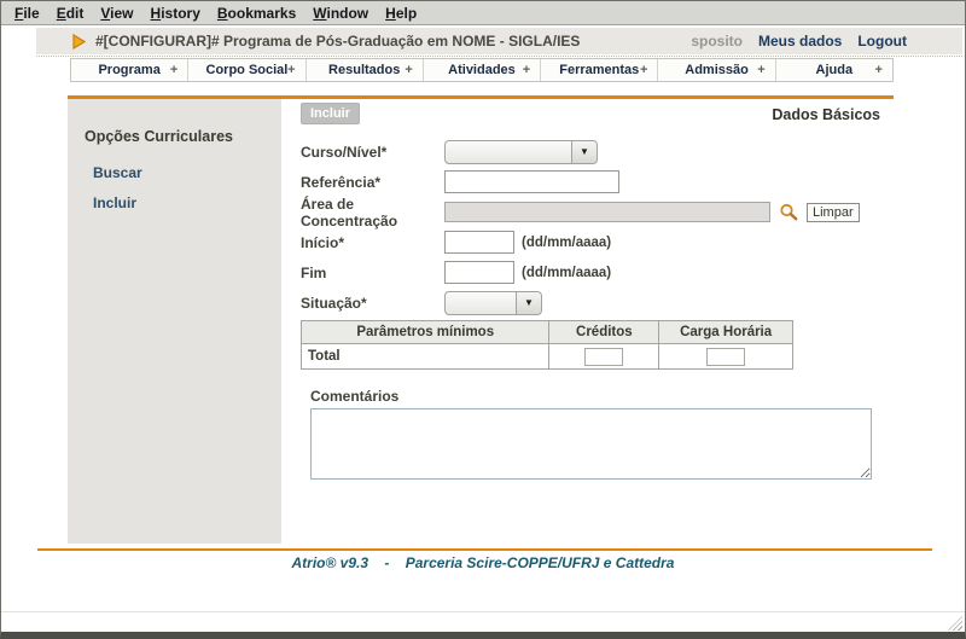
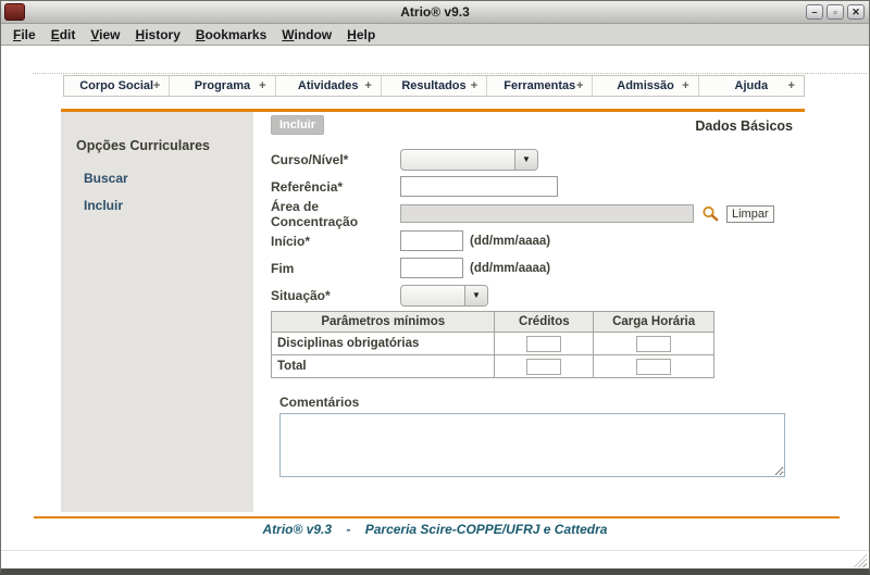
+ Atrio® v9.3
+ –
+ ▫
+ ✕
  File
  Edit
  View
  History
  Bookmarks
  Window
  Help
- #[CONFIGURAR]# Programa de Pós-Graduação em NOME - SIGLA/IES
- sposito
- Meus dados
- Logout
- Programa
+ Corpo Social
  +
- Corpo Social
+ Programa
  +
- Resultados
+ Atividades
  +
- Atividades
+ Resultados
  +
  Ferramentas
  +
  Admissão
  +
  Ajuda
  +
  Opções Curriculares
  Buscar
  Incluir
  Incluir
  Dados Básicos
  Curso/Nível*
  ▼
  Referência*
  Área de Concentração
  Limpar
  Início*
  (dd/mm/aaaa)
  Fim
  (dd/mm/aaaa)
  Situação*
  ▼
  Parâmetros mínimos	Créditos	Carga Horária
+ Disciplinas obrigatórias
  Total
  Comentários
  Atrio® v9.3 - Parceria Scire-COPPE/UFRJ e Cattedra
